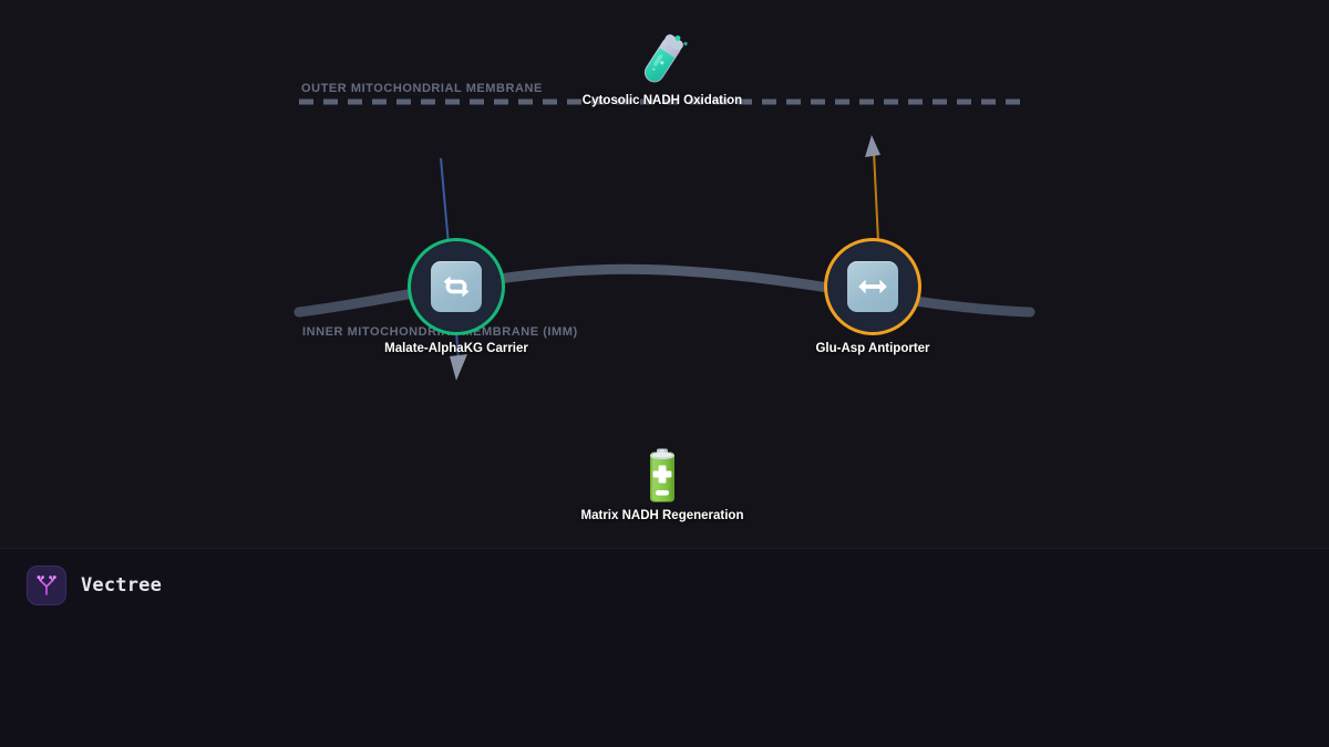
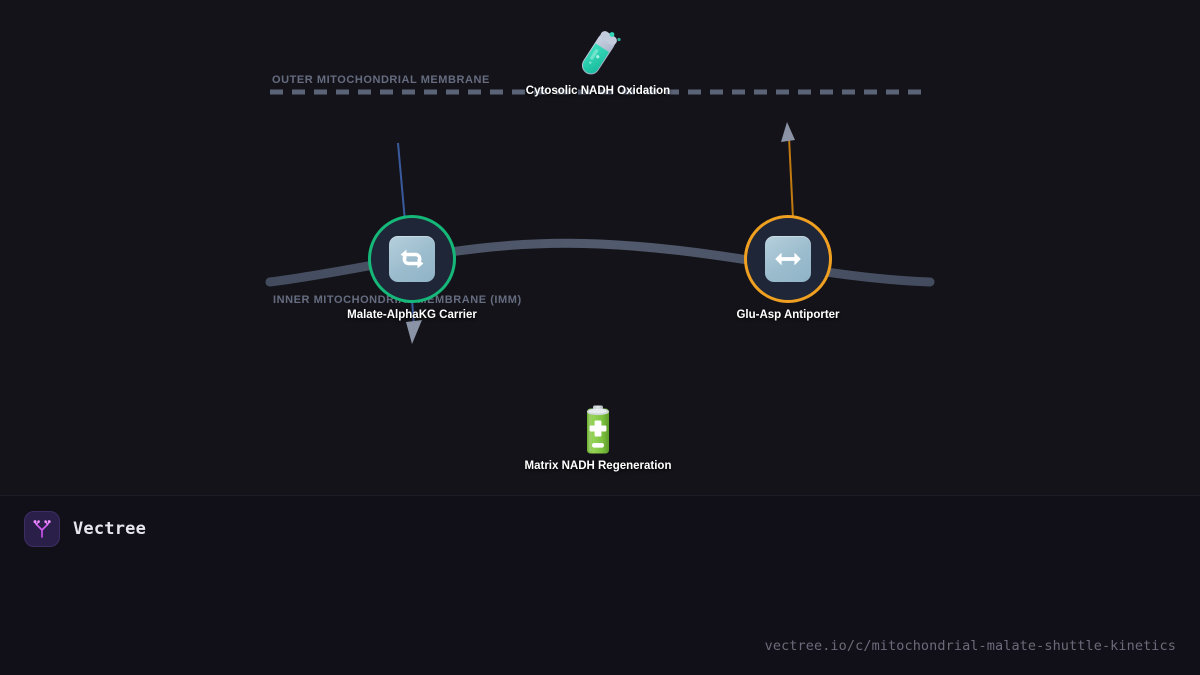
  OUTER MITOCHONDRIAL MEMBRANE
  INNER MITOCHONDREMBRANE (IMM)
  Cytosolic NADH Oxidation
  Malate-AlphaKG Carrier
  Glu-Asp Antiporter
  Matrix NADH Regeneration
  Vectree
+ vectree.io/c/mitochondrial-malate-shuttle-kinetics
